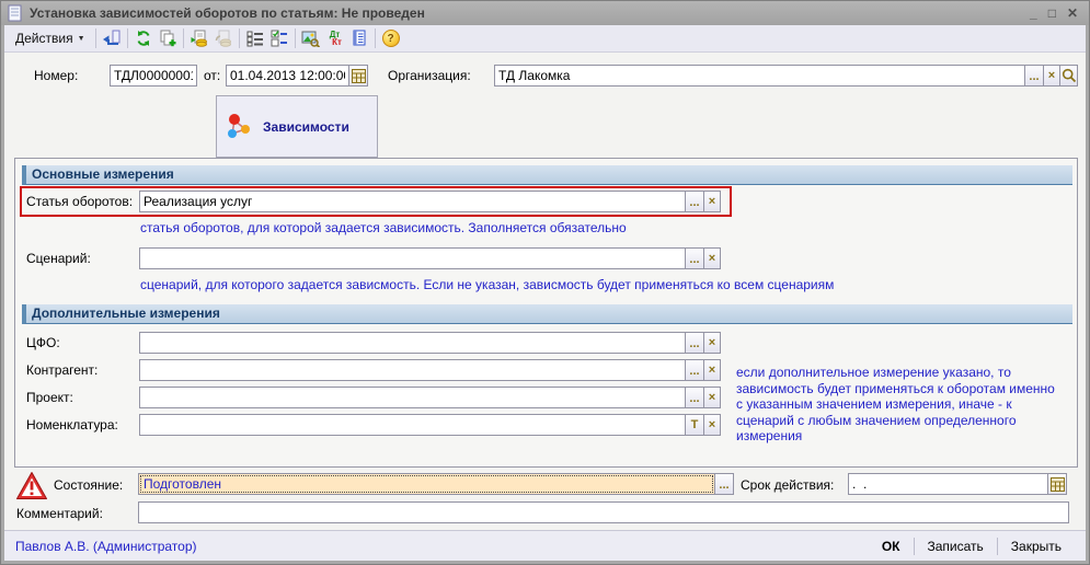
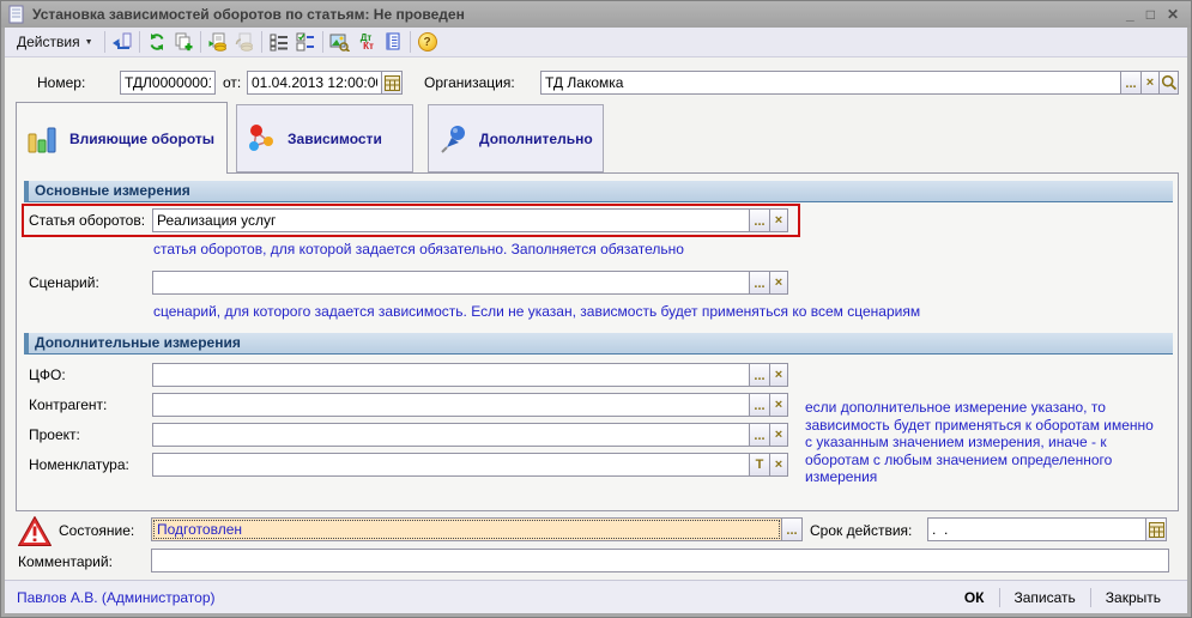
  Установка зависимостей оборотов по статьям: Не проведен
  _
  □
  ✕
  Действия
  Дт
  Кт
  ?
  Номер:
  ТДЛ0000000
  от:
  01.04.2013 12:00:0
  Организация:
  ТД Лакомка
  ...
  ×
+ Влияющие обороты
  Зависимости
+ Дополнительно
  Основные измерения
  Статья оборотов:
  Реализация услуг
  ...
  ×
- статья оборотов, для которой задается зависимость. Заполняется обязательно
+ статья оборотов, для которой задается обязательно. Заполняется обязательно
  Сценарий:
  ...
  ×
- сценарий, для которого задается зависмость. Если не указан, зависмость будет применяться ко всем сценариям
+ сценарий, для которого задается зависимость. Если не указан, зависмость будет применяться ко всем сценариям
  Дополнительные измерения
  ЦФО:
  ...
  ×
  Контрагент:
  ...
  ×
  Проект:
  ...
  ×
  Номенклатура:
  T
  ×
- если дополнительное измерение указано, то зависимость будет применяться к оборотам именно с указанным значением измерения, иначе - к сценарий с любым значением определенного измерения
+ если дополнительное измерение указано, то зависимость будет применяться к оборотам именно с указанным значением измерения, иначе - к оборотам с любым значением определенного измерения
  Состояние:
  Подготовлен
  ...
  Срок действия:
  . .
  Комментарий:
  Павлов А.В. (Администратор)
  ОК
  Записать
  Закрыть
